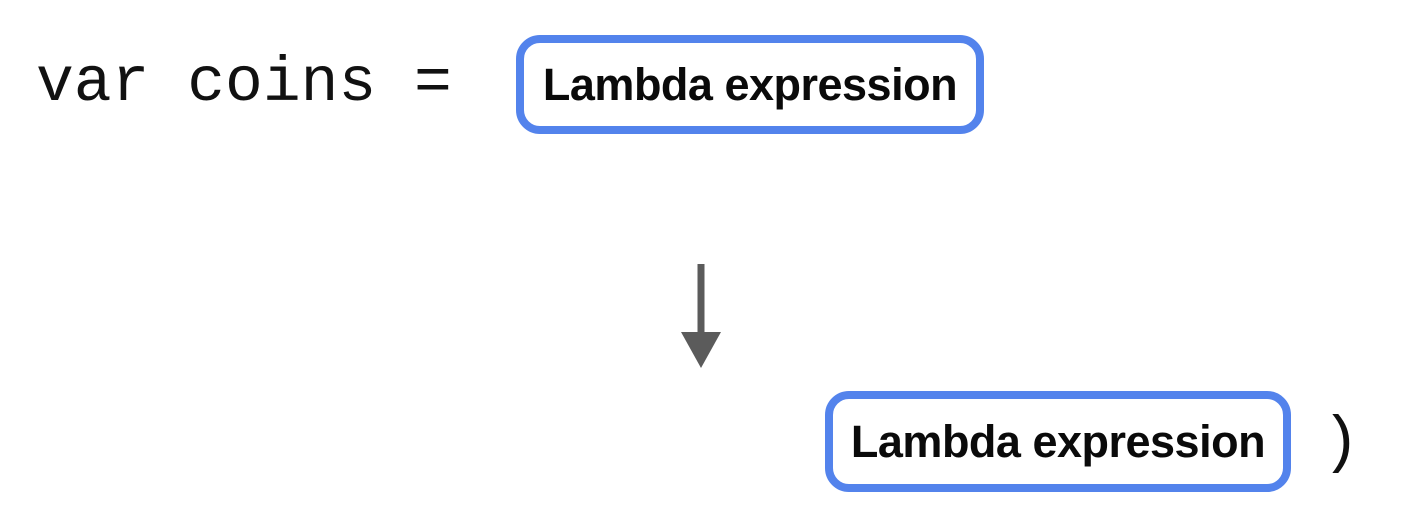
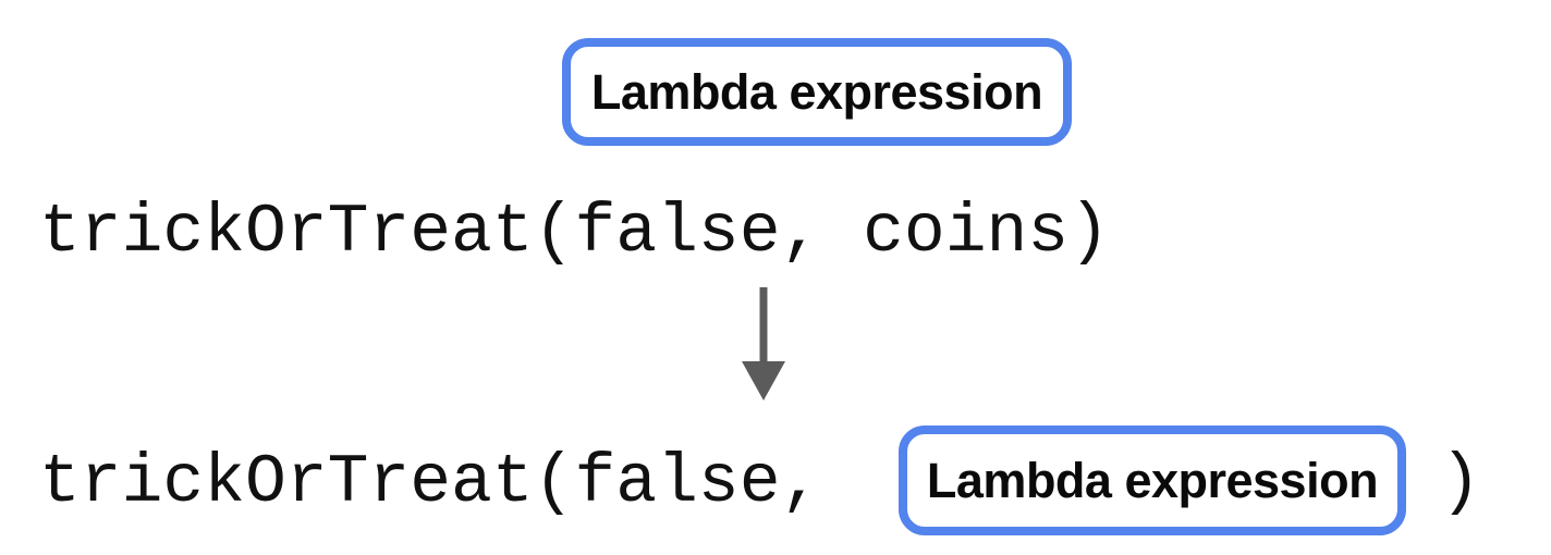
- var coins =
  Lambda expression
+ trickOrTreat(false, coins)
+ trickOrTreat(false,
  Lambda expression
  )
